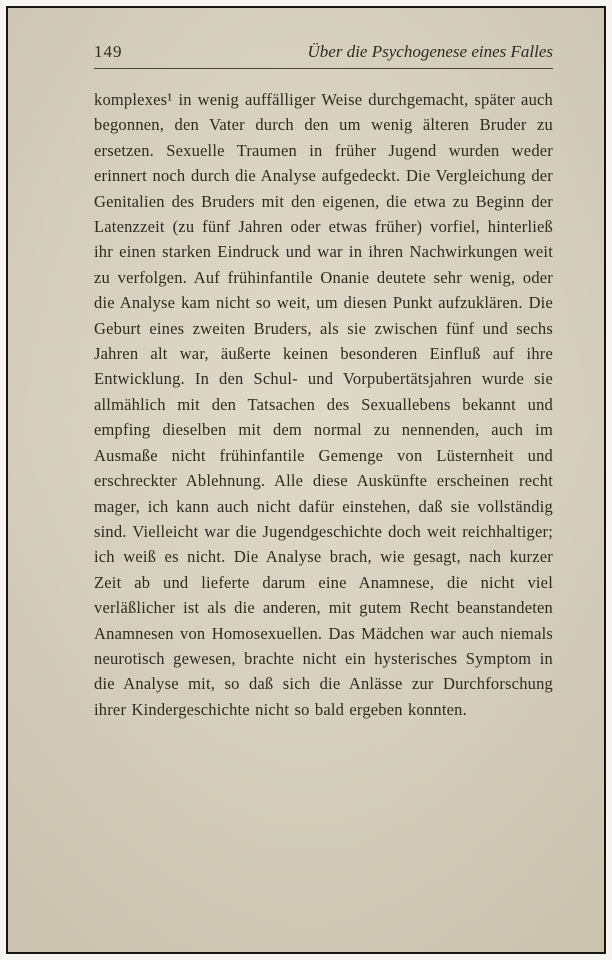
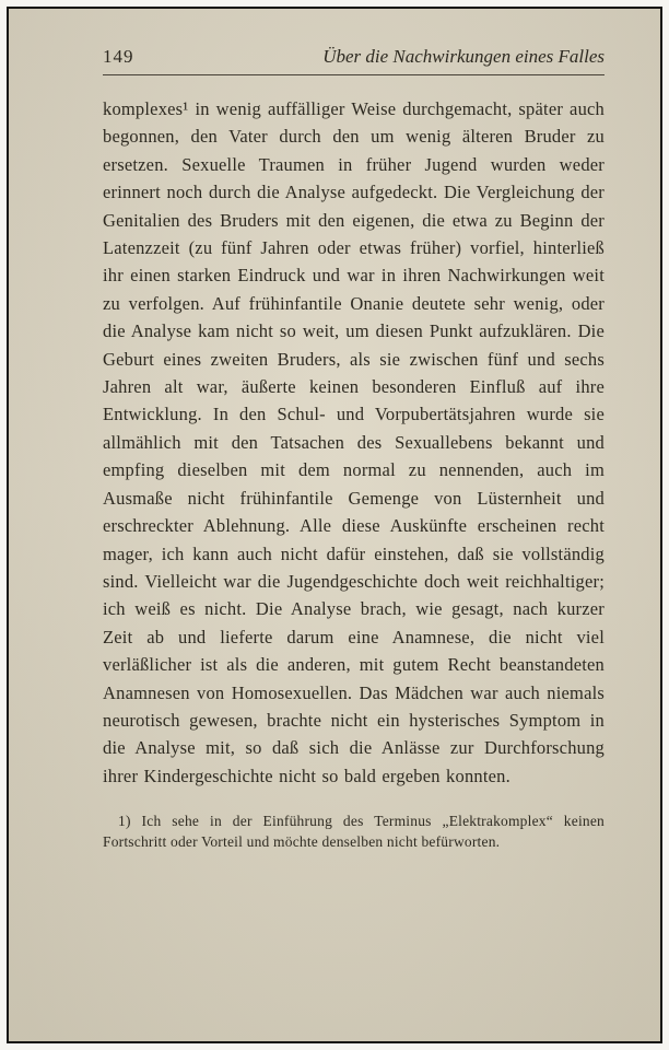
  149
- Über die Psychogenese eines Falles
+ Über die Nachwirkungen eines Falles
  komplexes¹ in wenig auffälliger Weise durchgemacht, später auch begonnen, den Vater durch den um wenig älteren Bruder zu ersetzen. Sexuelle Traumen in früher Jugend wurden weder erinnert noch durch die Analyse aufgedeckt. Die Vergleichung der Genitalien des Bruders mit den eigenen, die etwa zu Beginn der Latenzzeit (zu fünf Jahren oder etwas früher) vorfiel, hinterließ ihr einen starken Eindruck und war in ihren Nachwirkungen weit zu verfolgen. Auf frühinfantile Onanie deutete sehr wenig, oder die Analyse kam nicht so weit, um diesen Punkt aufzuklären. Die Geburt eines zweiten Bruders, als sie zwischen fünf und sechs Jahren alt war, äußerte keinen besonderen Einfluß auf ihre Entwicklung. In den Schul- und Vorpubertätsjahren wurde sie allmählich mit den Tatsachen des Sexuallebens bekannt und empfing dieselben mit dem normal zu nennenden, auch im Ausmaße nicht frühinfantile Gemenge von Lüsternheit und erschreckter Ablehnung. Alle diese Auskünfte erscheinen recht mager, ich kann auch nicht dafür einstehen, daß sie vollständig sind. Vielleicht war die Jugendgeschichte doch weit reichhaltiger; ich weiß es nicht. Die Analyse brach, wie gesagt, nach kurzer Zeit ab und lieferte darum eine Anamnese, die nicht viel verläßlicher ist als die anderen, mit gutem Recht beanstandeten Anamnesen von Homosexuellen. Das Mädchen war auch niemals neurotisch gewesen, brachte nicht ein hysterisches Symptom in die Analyse mit, so daß sich die Anlässe zur Durchforschung ihrer Kindergeschichte nicht so bald ergeben konnten.
+ 1) Ich sehe in der Einführung des Terminus „Elektrakomplex“ keinen Fortschritt oder Vorteil und möchte denselben nicht befürworten.
